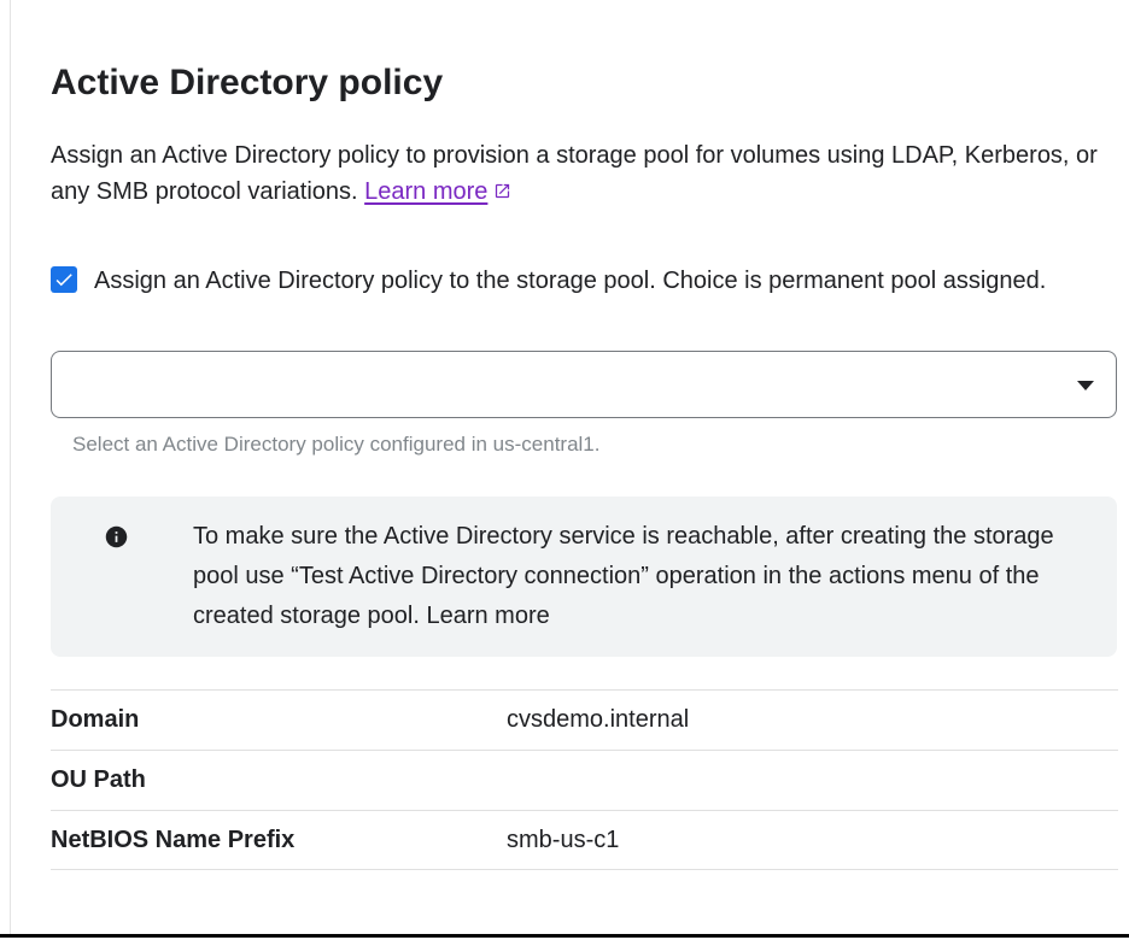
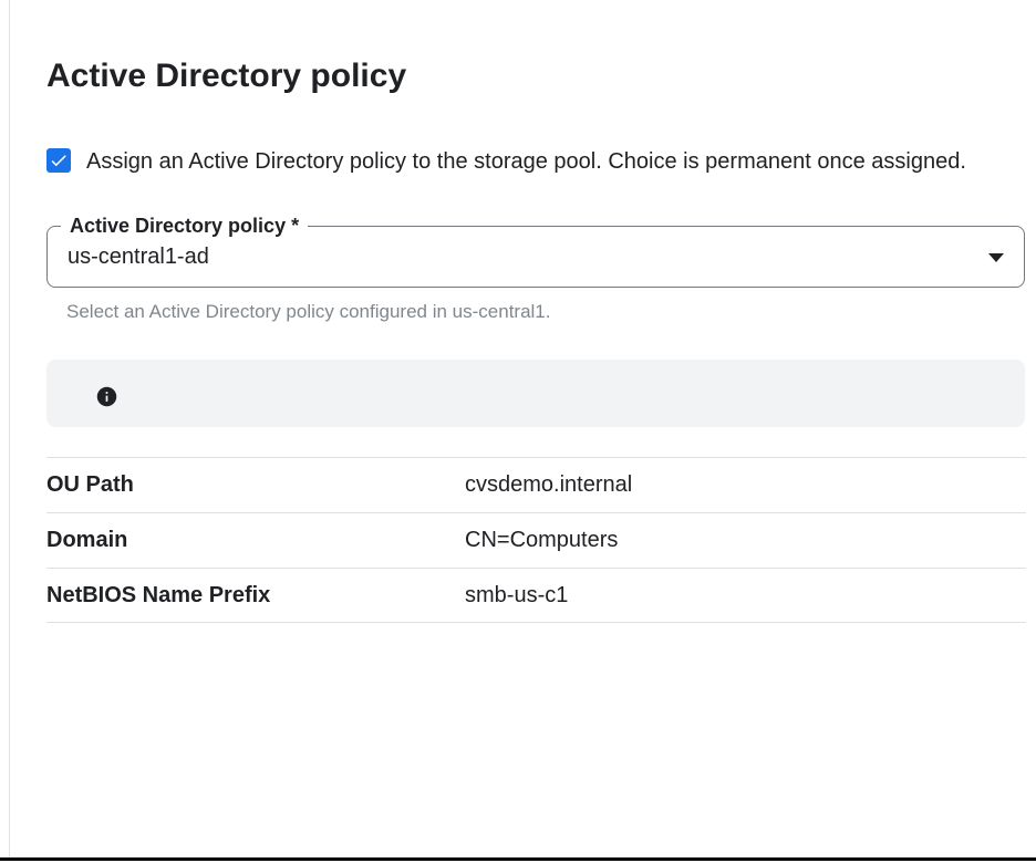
  Active Directory policy
- Assign an Active Directory policy to provision a storage pool for volumes using LDAP, Kerberos, or any SMB protocol variations. Learn more
- Assign an Active Directory policy to the storage pool. Choice is permanent pool assigned.
+ Assign an Active Directory policy to the storage pool. Choice is permanent once assigned.
+ Active Directory policy *
+ us-central1-ad
  Select an Active Directory policy configured in us-central1.
- To make sure the Active Directory service is reachable, after creating the storage pool use “Test Active Directory connection” operation in the actions menu of the created storage pool. Learn more
- Domain
+ OU Path
  cvsdemo.internal
- OU Path
+ Domain
+ CN=Computers
  NetBIOS Name Prefix
  smb-us-c1
